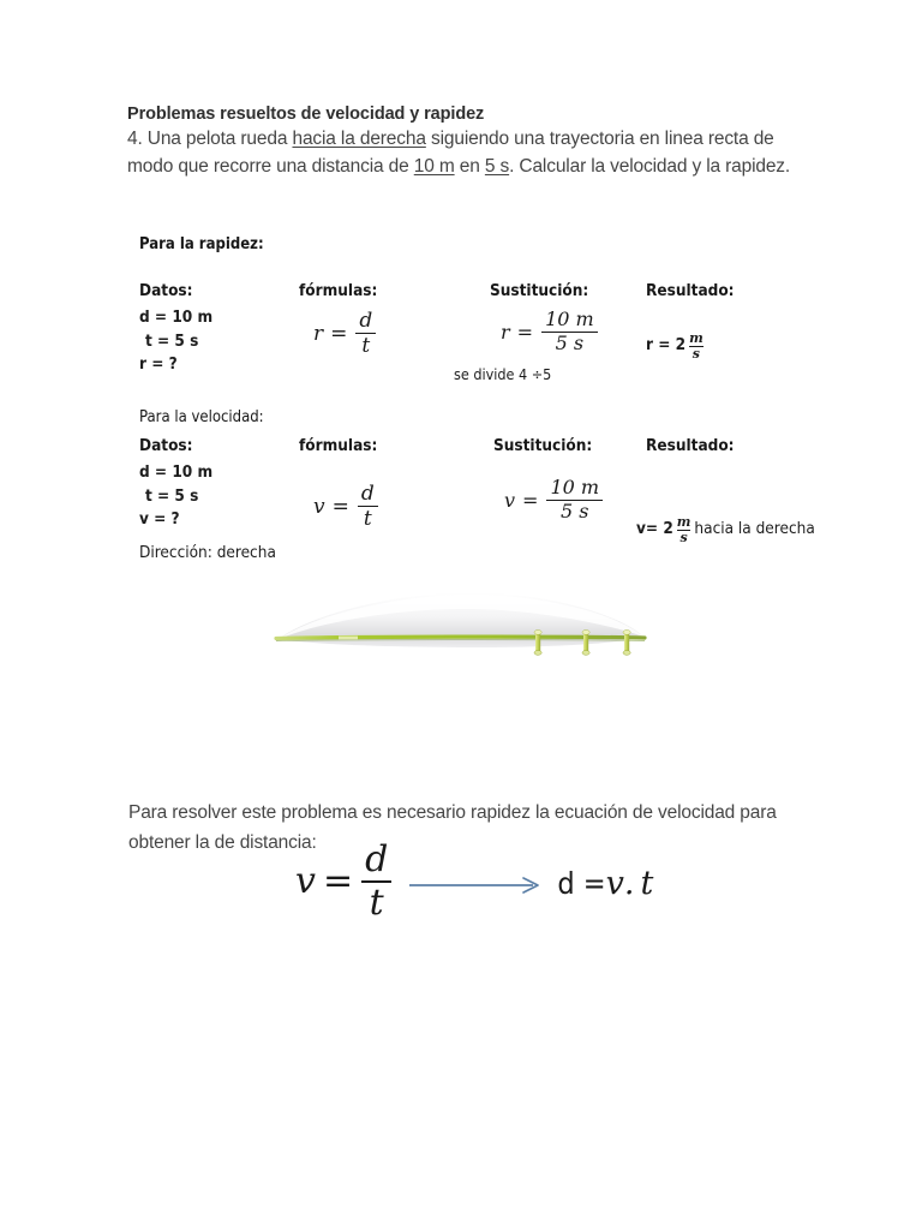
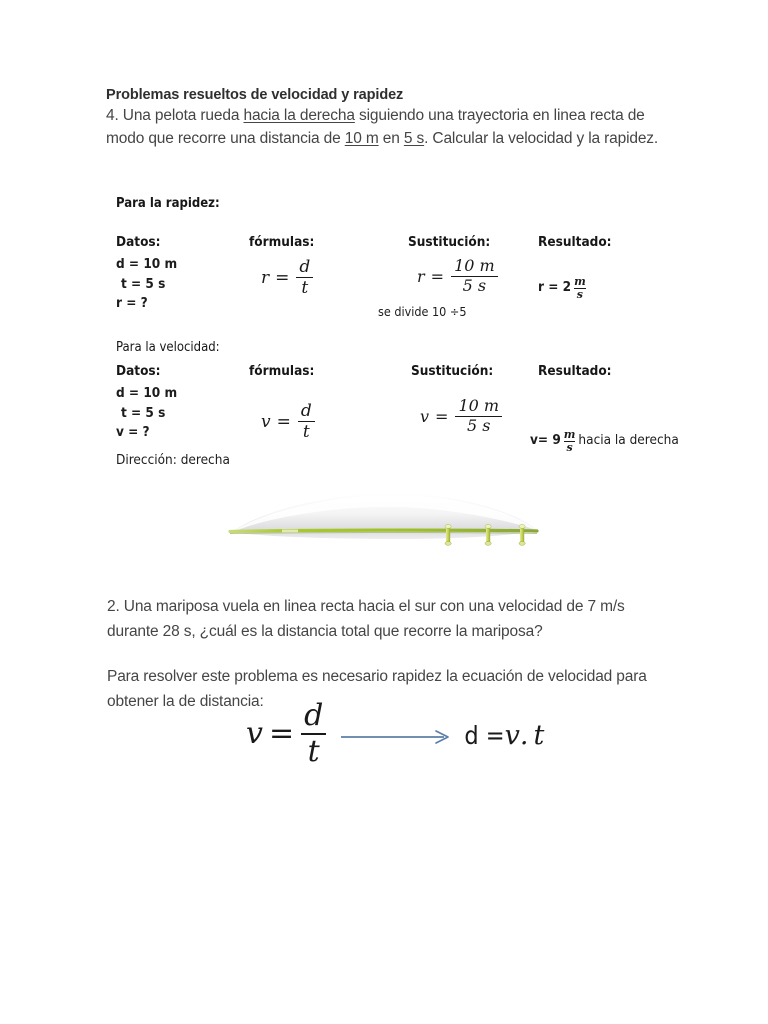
  Problemas resueltos de velocidad y rapidez
  4. Una pelota rueda hacia la derecha siguiendo una trayectoria en linea recta de modo que recorre una distancia de 10 m en 5 s. Calcular la velocidad y la rapidez.
  Para la rapidez:
  Datos:
  fórmulas:
  Sustitución:
  Resultado:
  d = 10 m
  t = 5 s
  r = ?
  r
  =
  d
  t
  r
  =
  10 m
  5 s
- se divide 4 ÷5
+ se divide 10 ÷5
  r = 2
  m
  s
  Para la velocidad:
  Datos:
  fórmulas:
  Sustitución:
  Resultado:
  d = 10 m
  t = 5 s
  v = ?
  Dirección: derecha
  v
  =
  d
  t
  v
  =
  10 m
  5 s
- v= 2
+ v= 9
  m
  s
  hacia la derecha
+ 2. Una mariposa vuela en linea recta hacia el sur con una velocidad de 7 m/s durante 28 s, ¿cuál es la distancia total que recorre la mariposa?
  Para resolver este problema es necesario rapidez la ecuación de velocidad para obtener la de distancia:
  v
  =
  d
  t
  d =
  v
  .
  t
